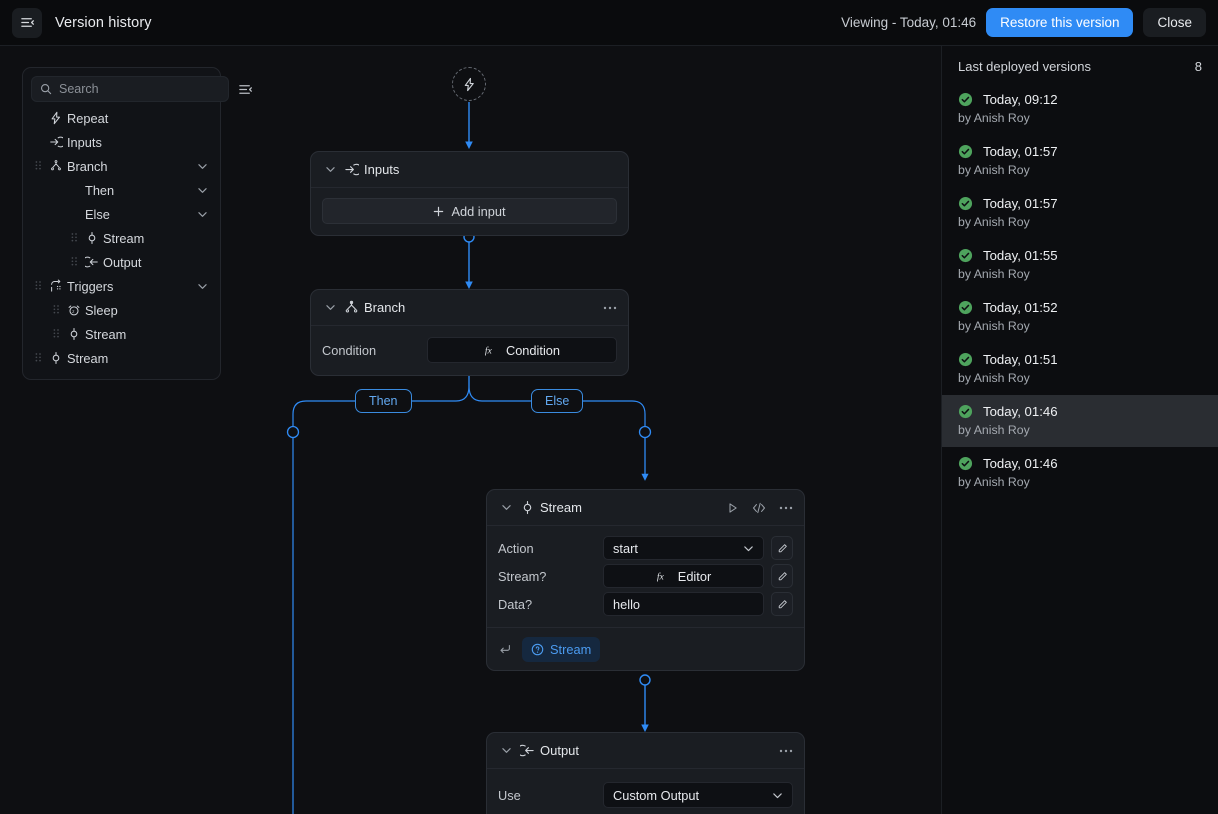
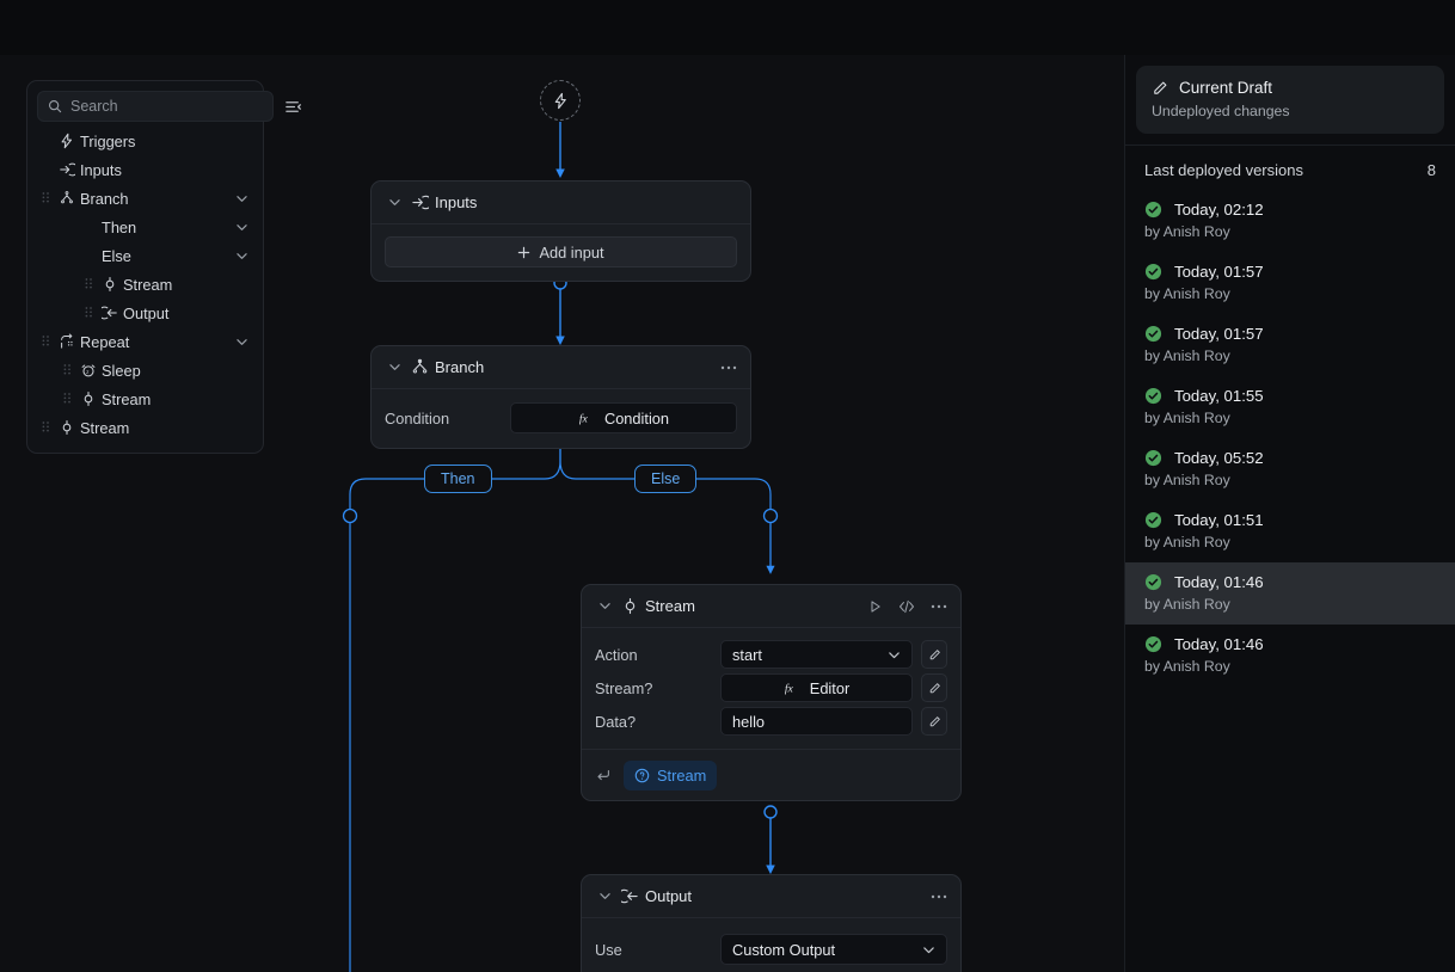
- Version history
- Viewing - Today, 01:46
- Restore this version
- Close
  Search
- Repeat
+ Triggers
  Inputs
  Branch
  Then
  Else
  Stream
  Output
- Triggers
+ Repeat
  Sleep
  Stream
  Stream
  Inputs
  Add input
  Branch
  Condition
  fx
  Condition
  Then
  Else
  Stream
  Action
  start
  Stream?
  fx
  Editor
  Data?
  hello
  Stream
  Output
  Use
  Custom Output
+ Current Draft
+ Undeployed changes
  Last deployed versions
  8
- Today, 09:12
+ Today, 02:12
  by Anish Roy
  Today, 01:57
  by Anish Roy
  Today, 01:57
  by Anish Roy
  Today, 01:55
  by Anish Roy
- Today, 01:52
+ Today, 05:52
  by Anish Roy
  Today, 01:51
  by Anish Roy
  Today, 01:46
  by Anish Roy
  Today, 01:46
  by Anish Roy
